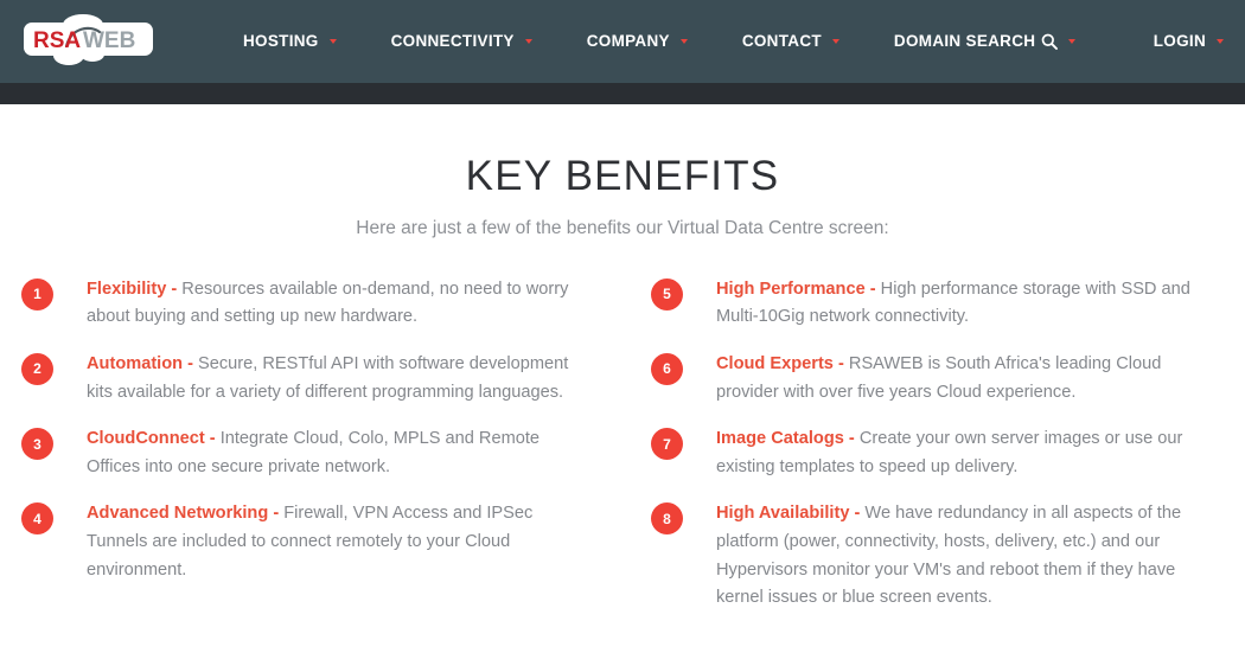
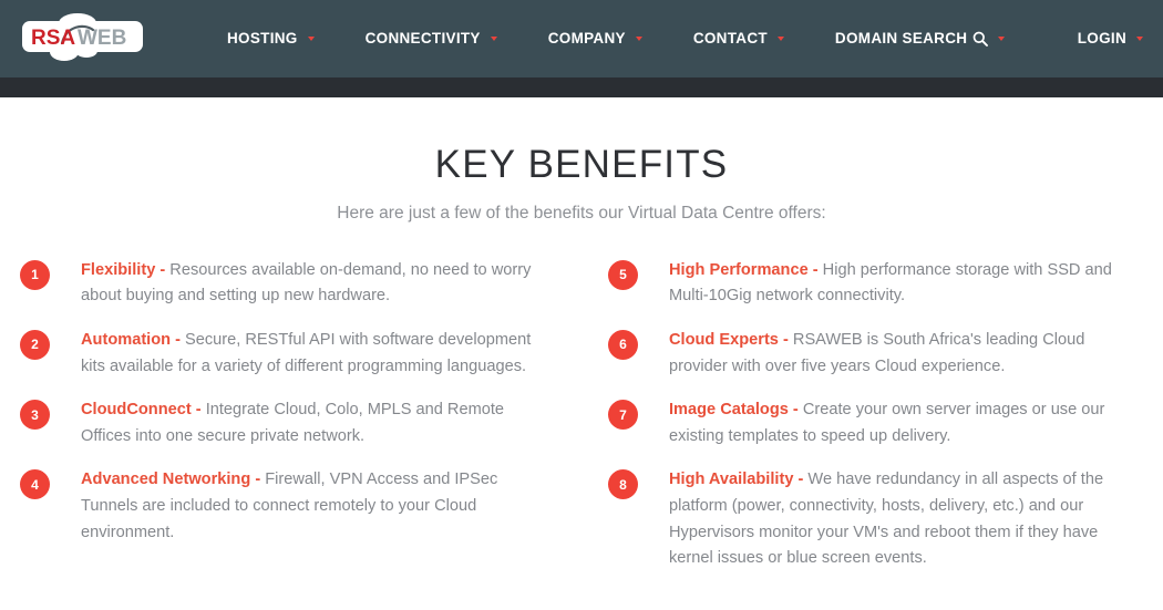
  RSA
  WEB
  HOSTING
  CONNECTIVITY
  COMPANY
  CONTACT
  DOMAIN SEARCH
  LOGIN
  KEY BENEFITS
- Here are just a few of the benefits our Virtual Data Centre screen:
+ Here are just a few of the benefits our Virtual Data Centre offers:
  1
  Flexibility - Resources available on-demand, no need to worry about buying and setting up new hardware.
  2
  Automation - Secure, RESTful API with software development kits available for a variety of different programming languages.
  3
  CloudConnect - Integrate Cloud, Colo, MPLS and Remote Offices into one secure private network.
  4
  Advanced Networking - Firewall, VPN Access and IPSec Tunnels are included to connect remotely to your Cloud environment.
  5
  High Performance - High performance storage with SSD and Multi-10Gig network connectivity.
  6
  Cloud Experts - RSAWEB is South Africa's leading Cloud provider with over five years Cloud experience.
  7
  Image Catalogs - Create your own server images or use our existing templates to speed up delivery.
  8
  High Availability - We have redundancy in all aspects of the platform (power, connectivity, hosts, delivery, etc.) and our Hypervisors monitor your VM's and reboot them if they have kernel issues or blue screen events.
